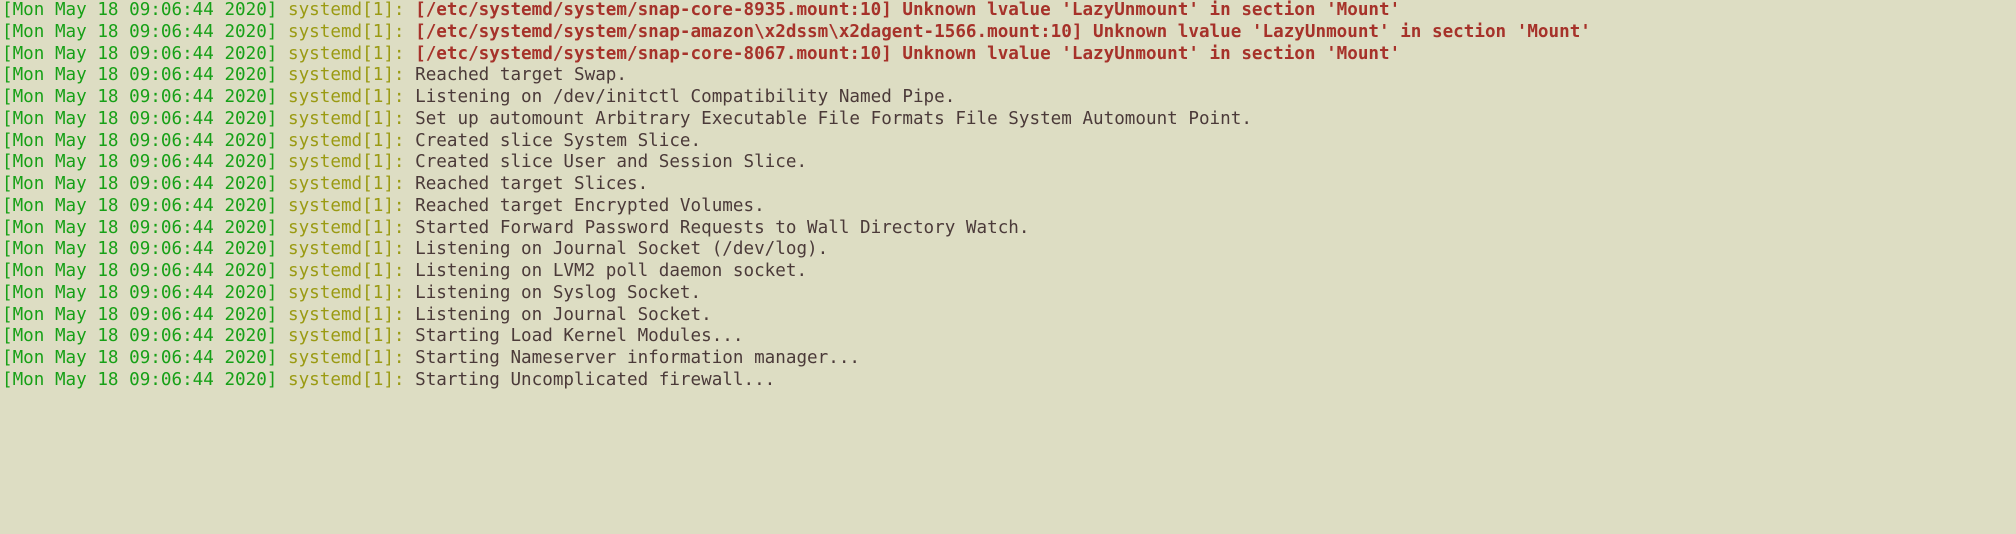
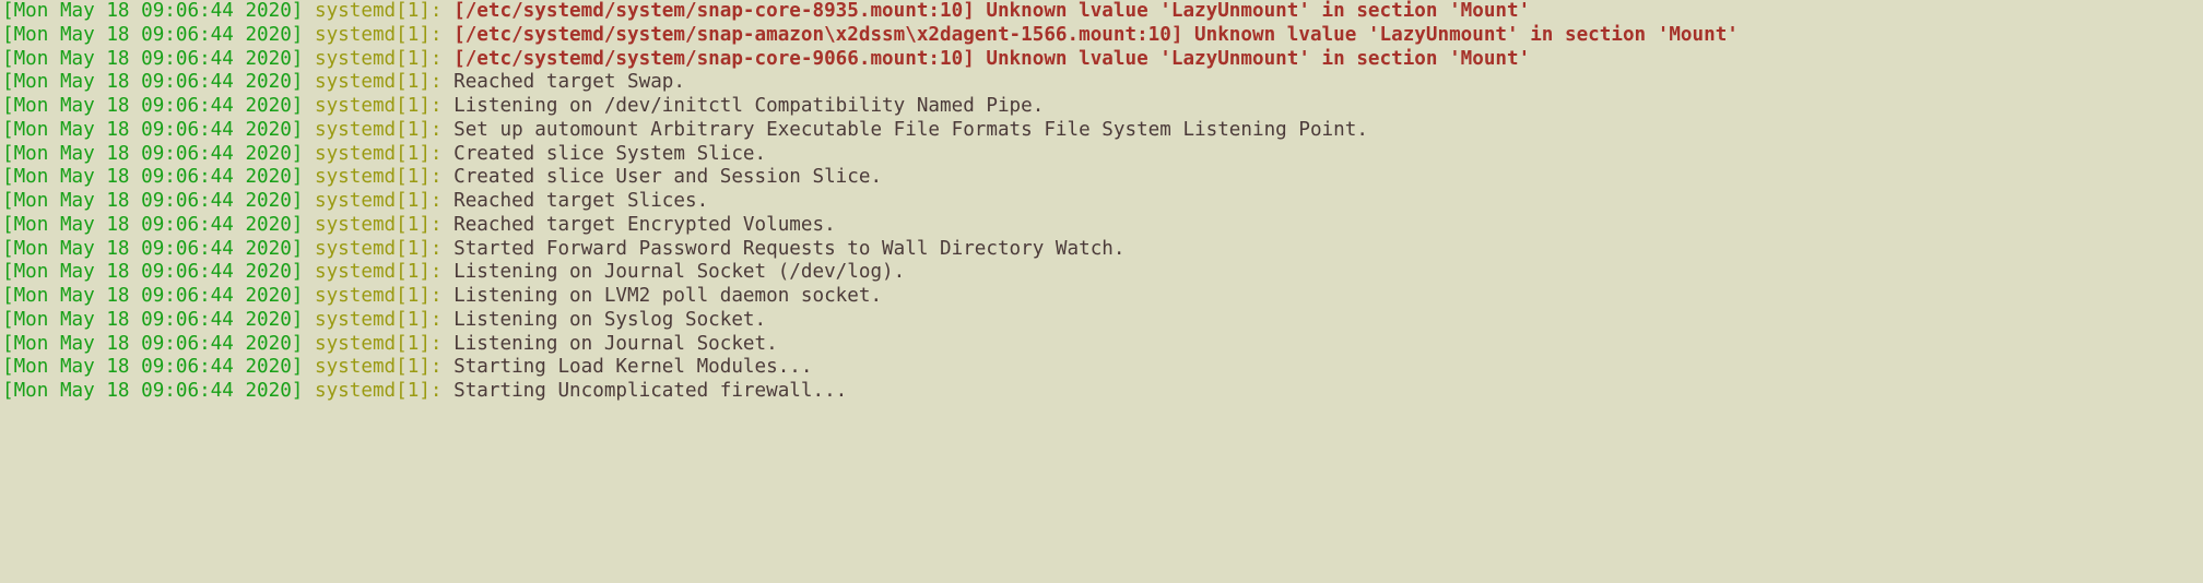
  [Mon May 18 09:06:44 2020] systemd[1]: [/etc/systemd/system/snap-core-8935.mount:10] Unknown lvalue 'LazyUnmount' in section 'Mount'
  [Mon May 18 09:06:44 2020] systemd[1]: [/etc/systemd/system/snap-amazon\x2dssm\x2dagent-1566.mount:10] Unknown lvalue 'LazyUnmount' in section 'Mount'
- [Mon May 18 09:06:44 2020] systemd[1]: [/etc/systemd/system/snap-core-8067.mount:10] Unknown lvalue 'LazyUnmount' in section 'Mount'
+ [Mon May 18 09:06:44 2020] systemd[1]: [/etc/systemd/system/snap-core-9066.mount:10] Unknown lvalue 'LazyUnmount' in section 'Mount'
  [Mon May 18 09:06:44 2020] systemd[1]: Reached target Swap.
  [Mon May 18 09:06:44 2020] systemd[1]: Listening on /dev/initctl Compatibility Named Pipe.
- [Mon May 18 09:06:44 2020] systemd[1]: Set up automount Arbitrary Executable File Formats File System Automount Point.
+ [Mon May 18 09:06:44 2020] systemd[1]: Set up automount Arbitrary Executable File Formats File System Listening Point.
  [Mon May 18 09:06:44 2020] systemd[1]: Created slice System Slice.
  [Mon May 18 09:06:44 2020] systemd[1]: Created slice User and Session Slice.
  [Mon May 18 09:06:44 2020] systemd[1]: Reached target Slices.
  [Mon May 18 09:06:44 2020] systemd[1]: Reached target Encrypted Volumes.
  [Mon May 18 09:06:44 2020] systemd[1]: Started Forward Password Requests to Wall Directory Watch.
  [Mon May 18 09:06:44 2020] systemd[1]: Listening on Journal Socket (/dev/log).
  [Mon May 18 09:06:44 2020] systemd[1]: Listening on LVM2 poll daemon socket.
  [Mon May 18 09:06:44 2020] systemd[1]: Listening on Syslog Socket.
  [Mon May 18 09:06:44 2020] systemd[1]: Listening on Journal Socket.
  [Mon May 18 09:06:44 2020] systemd[1]: Starting Load Kernel Modules...
- [Mon May 18 09:06:44 2020] systemd[1]: Starting Nameserver information manager...
  [Mon May 18 09:06:44 2020] systemd[1]: Starting Uncomplicated firewall...
